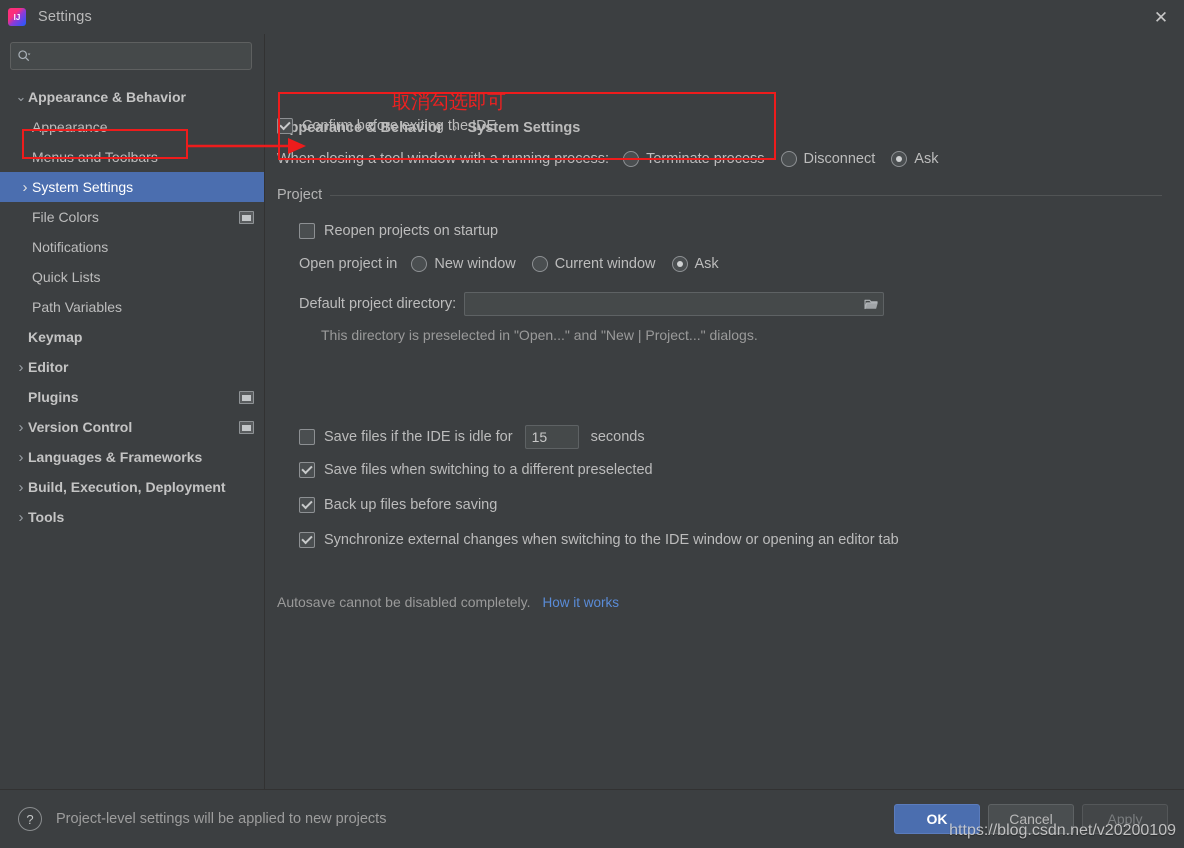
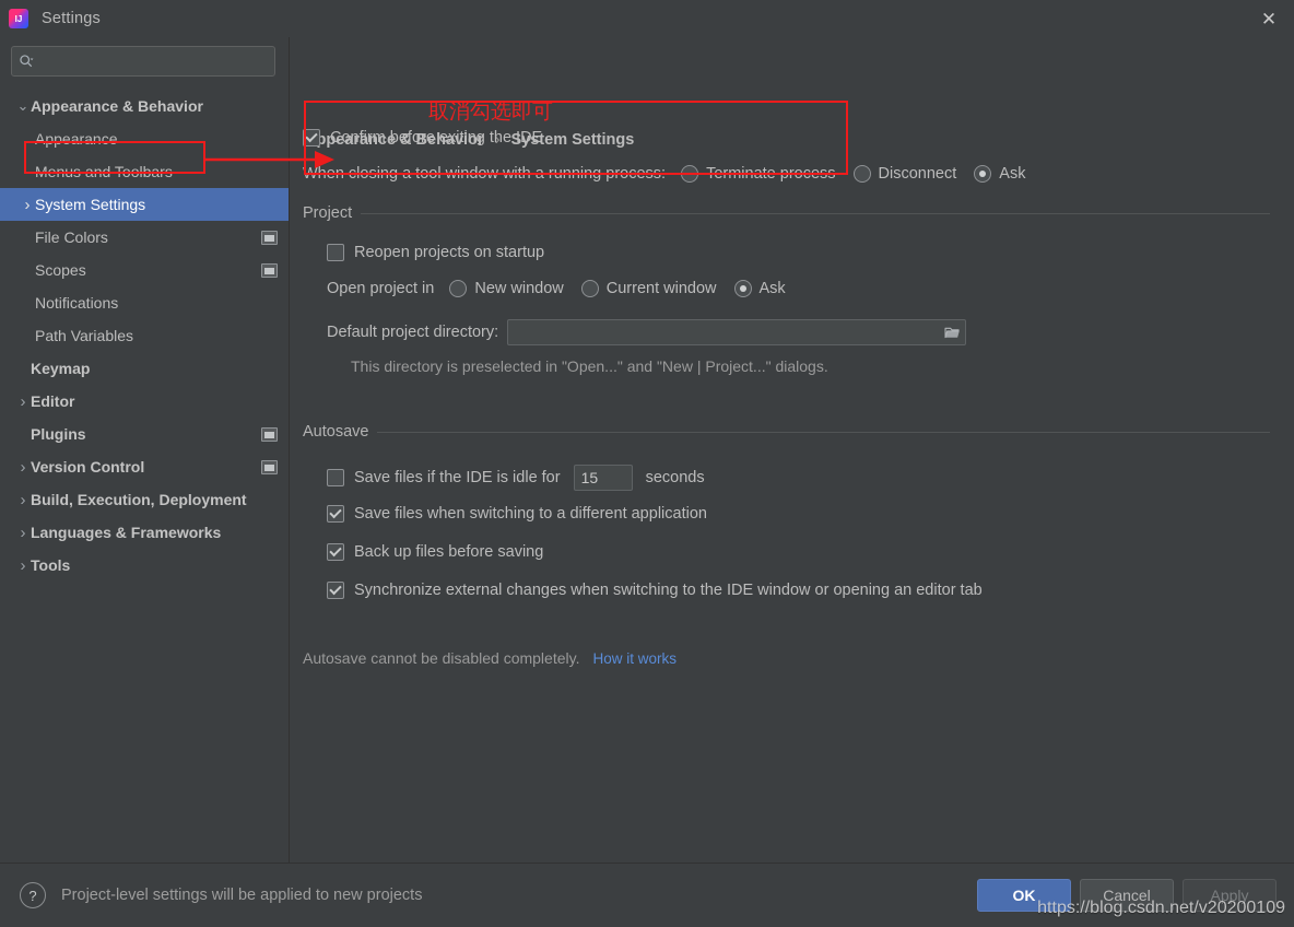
  Settings
  ✕
  ⌄
  Appearance & Behavior
  Appearance
  Menus and Toolbars
  ›
  System Settings
  File Colors
+ Scopes
  Notifications
- Quick Lists
  Path Variables
  Keymap
  ›
  Editor
  Plugins
  ›
  Version Control
  ›
- Languages & Frameworks
+ Build, Execution, Deployment
  ›
- Build, Execution, Deployment
+ Languages & Frameworks
  ›
  Tools
  ppearance & Behavior › System Settings
  Confirm before exiting the IDE
  When closing a tool window with a running process:
  Terminate process
  Disconnect
  Ask
  Project
  Reopen projects on startup
  Open project in
  New window
  Current window
  Ask
  Default project directory:
  This directory is preselected in "Open..." and "New | Project..." dialogs.
+ Autosave
  Save files if the IDE is idle for
  15
  seconds
- Save files when switching to a different preselected
+ Save files when switching to a different application
  Back up files before saving
  Synchronize external changes when switching to the IDE window or opening an editor tab
  Autosave cannot be disabled completely.
  How it works
  取消勾选即可
  ?
  Project-level settings will be applied to new projects
  OK
  Cancel
  Apply
  https://blog.csdn.net/v20200109
